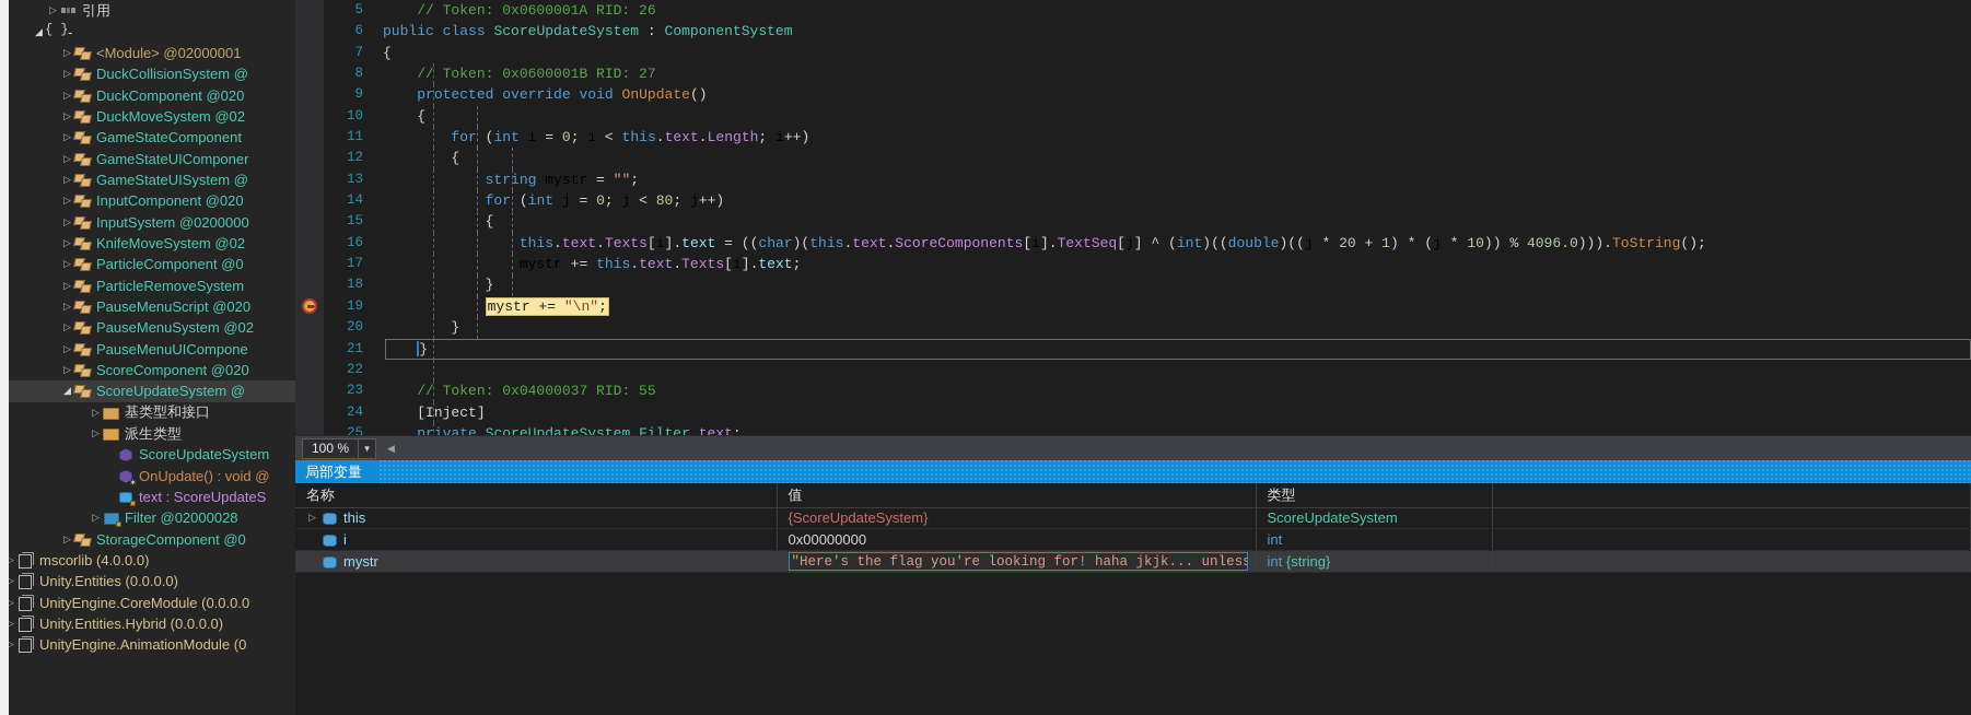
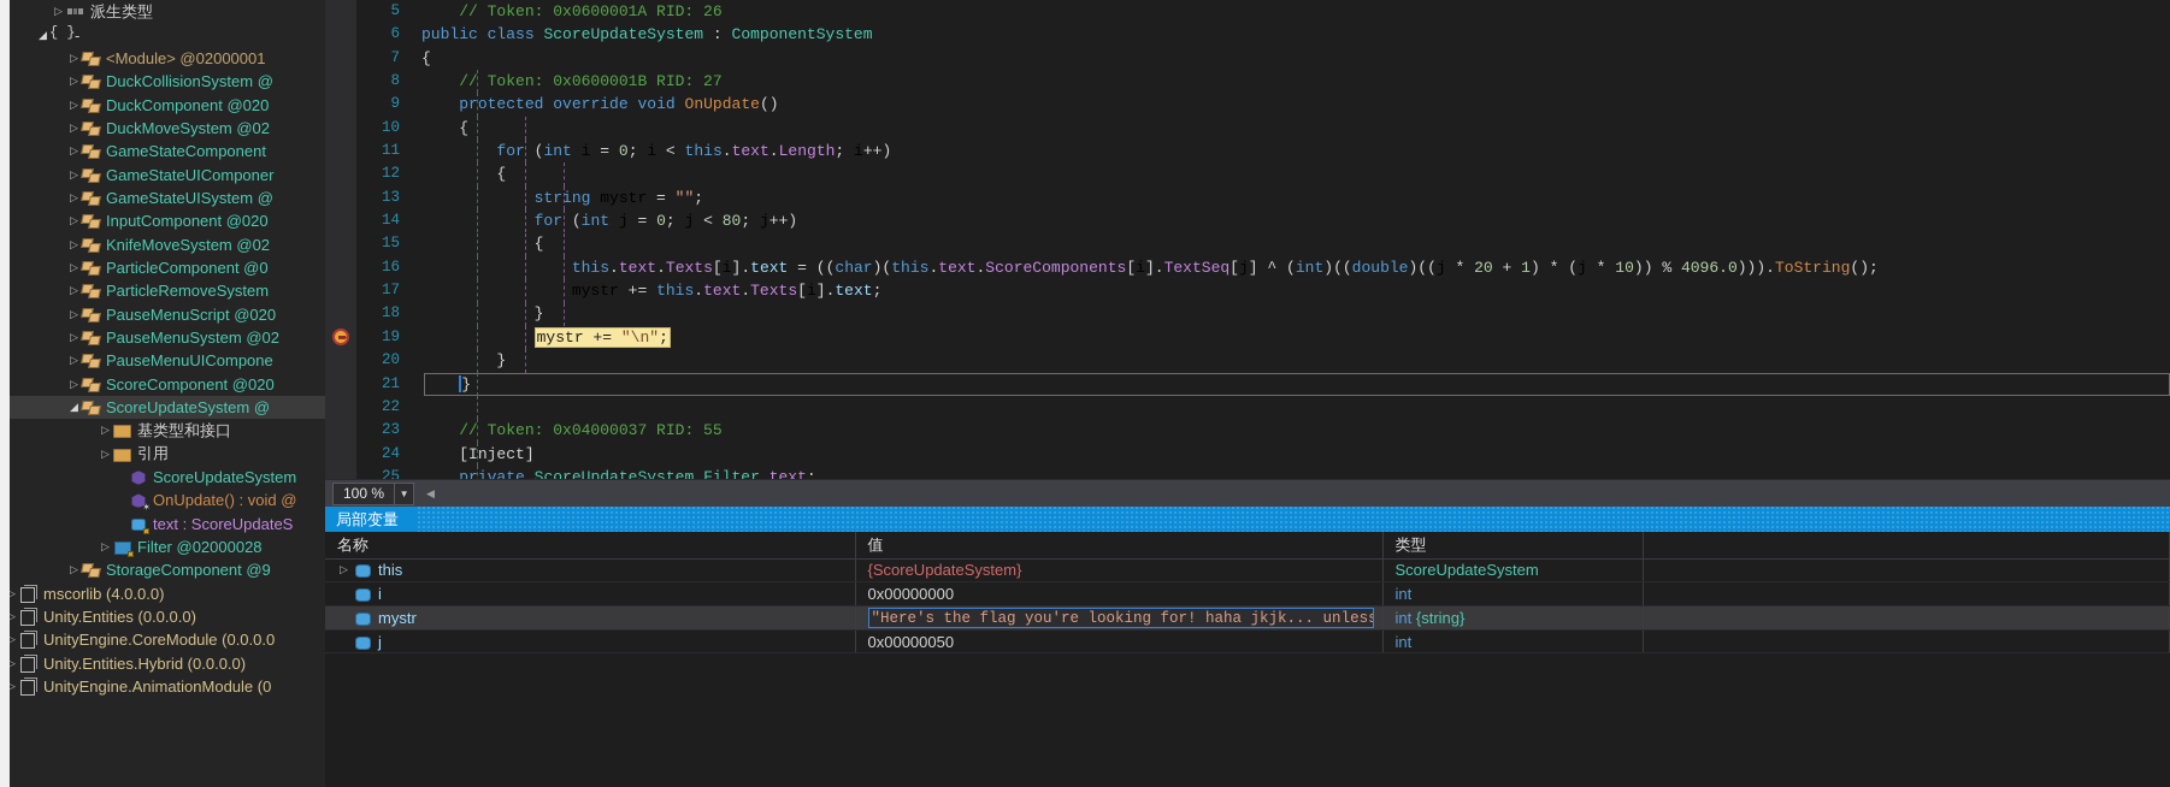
- 引用
+ 派生类型
  -
  <Module> @02000001
  DuckCollisionSystem @
  DuckComponent @020
  DuckMoveSystem @02
  GameStateComponent
  GameStateUIComponer
  GameStateUISystem @
  InputComponent @020
- InputSystem @0200000
  KnifeMoveSystem @02
  ParticleComponent @0
  ParticleRemoveSystem
  PauseMenuScript @020
  PauseMenuSystem @02
  PauseMenuUICompone
  ScoreComponent @020
  ScoreUpdateSystem @
  基类型和接口
- 派生类型
+ 引用
  ScoreUpdateSystem
  ✶
  OnUpdate() : void @
  text : ScoreUpdateS
  Filter @02000028
- StorageComponent @0
+ StorageComponent @9
  mscorlib (4.0.0.0)
  Unity.Entities (0.0.0.0)
  UnityEngine.CoreModule (0.0.0.0
  Unity.Entities.Hybrid (0.0.0.0)
  UnityEngine.AnimationModule (0
  5
  // Token: 0x0600001A RID: 26
  6
  public class ScoreUpdateSystem : ComponentSystem
  7
  {
  8
  // Token: 0x0600001B RID: 27
  9
  protected override void OnUpdate()
  10
  {
  11
  for (int i = 0; i < this.text.Length; i++)
  12
  {
  13
  string mystr = "";
  14
  for (int j = 0; j < 80; j++)
  15
  {
  16
  this.text.Texts[i].text = ((char)(this.text.ScoreComponents[i].TextSeq[j] ^ (int)((double)((j * 20 + 1) * (j * 10)) % 4096.0))).ToString();
  17
  mystr += this.text.Texts[i].text;
  18
  }
  19
  mystr += "\n";
  20
  }
  21
  }
  22
  23
  // Token: 0x04000037 RID: 55
  24
  [Inject]
  25
  private ScoreUpdateSystem.Filter text;
  100 %
  ▼
  ◀
  局部变量
  名称	值	类型
  this	{ScoreUpdateSystem}	ScoreUpdateSystem
  i	0x00000000	int
  mystr	"Here's the flag you're looking for! haha jkjk... unles	int {string}
+ j	0x00000050	int
